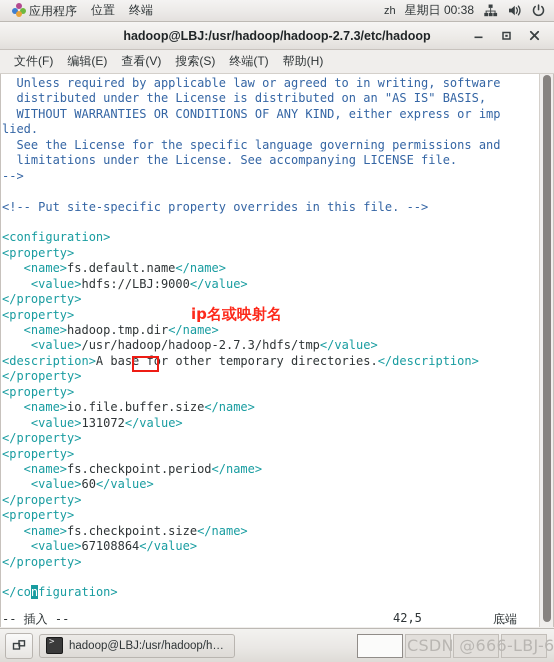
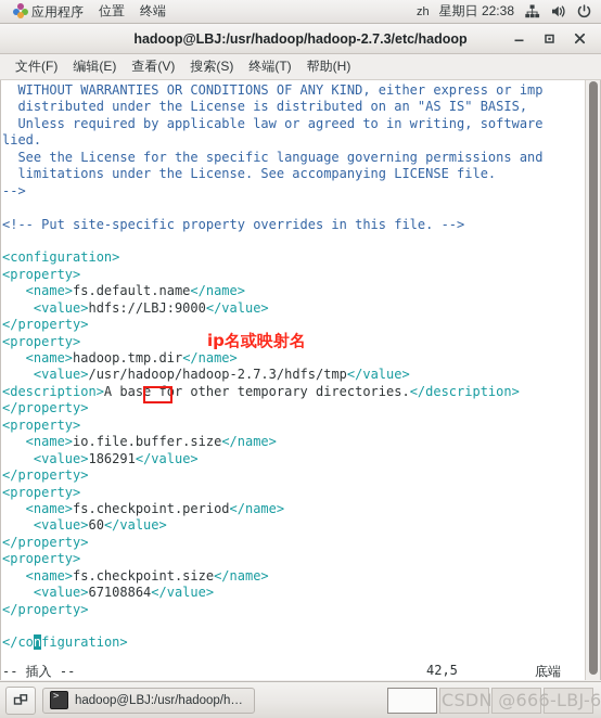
  应用程序
  位置
  终端
  zh
- 星期日 00:38
+ 星期日 22:38
  hadoop@LBJ:/usr/hadoop/hadoop-2.7.3/etc/hadoop
  文件(F)
  编辑(E)
  查看(V)
  搜索(S)
  终端(T)
  帮助(H)
- Unless required by applicable law or agreed to in writing, software
+ WITHOUT WARRANTIES OR CONDITIONS OF ANY KIND, either express or imp
  distributed under the License is distributed on an "AS IS" BASIS,
- WITHOUT WARRANTIES OR CONDITIONS OF ANY KIND, either express or imp
+ Unless required by applicable law or agreed to in writing, software
  lied.
  See the License for the specific language governing permissions and
  limitations under the License. See accompanying LICENSE file.
  -->
  <!-- Put site-specific property overrides in this file. -->
  <configuration>
  <property>
  <name>fs.default.name</name>
  <value>hdfs://LBJ:9000</value>
  </property>
  <property>
  <name>hadoop.tmp.dir</name>
  <value>/usr/hadoop/hadoop-2.7.3/hdfs/tmp</value>
  <description>A base for other temporary directories.</description>
  </property>
  <property>
  <name>io.file.buffer.size</name>
- <value>131072</value>
+ <value>186291</value>
  </property>
  <property>
  <name>fs.checkpoint.period</name>
  <value>60</value>
  </property>
  <property>
  <name>fs.checkpoint.size</name>
  <value>67108864</value>
  </property>
  </configuration>
  -- 插入 --
  42,5
  底端
  ip名或映射名
  hadoop@LBJ:/usr/hadoop/had
  CSDN @666-LBJ-6
